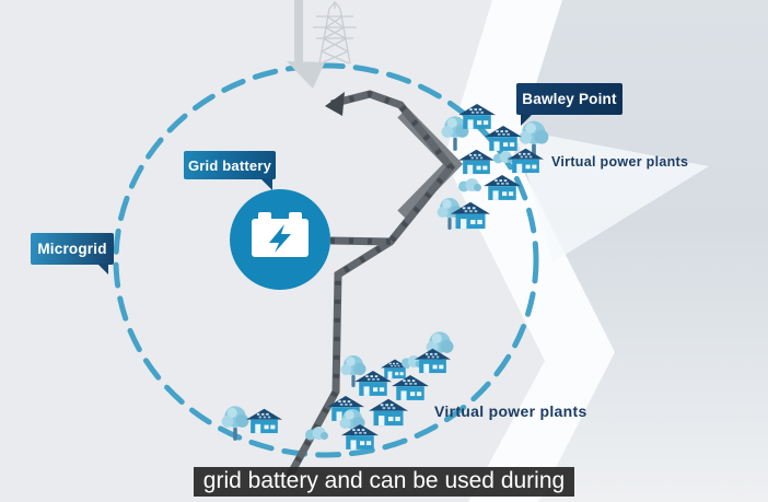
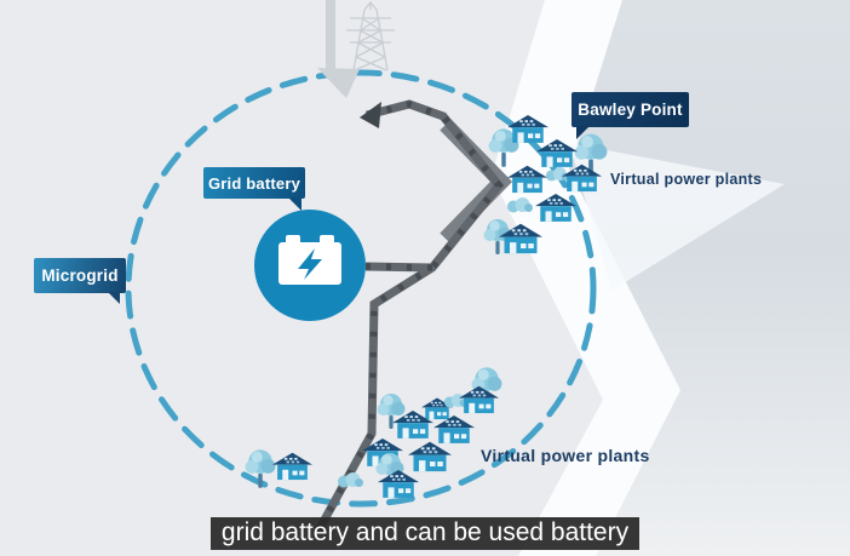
  Microgrid
  Grid battery
  Bawley Point
  Virtual power plants
  Virtual power plants
- grid battery and can be used during
+ grid battery and can be used battery
